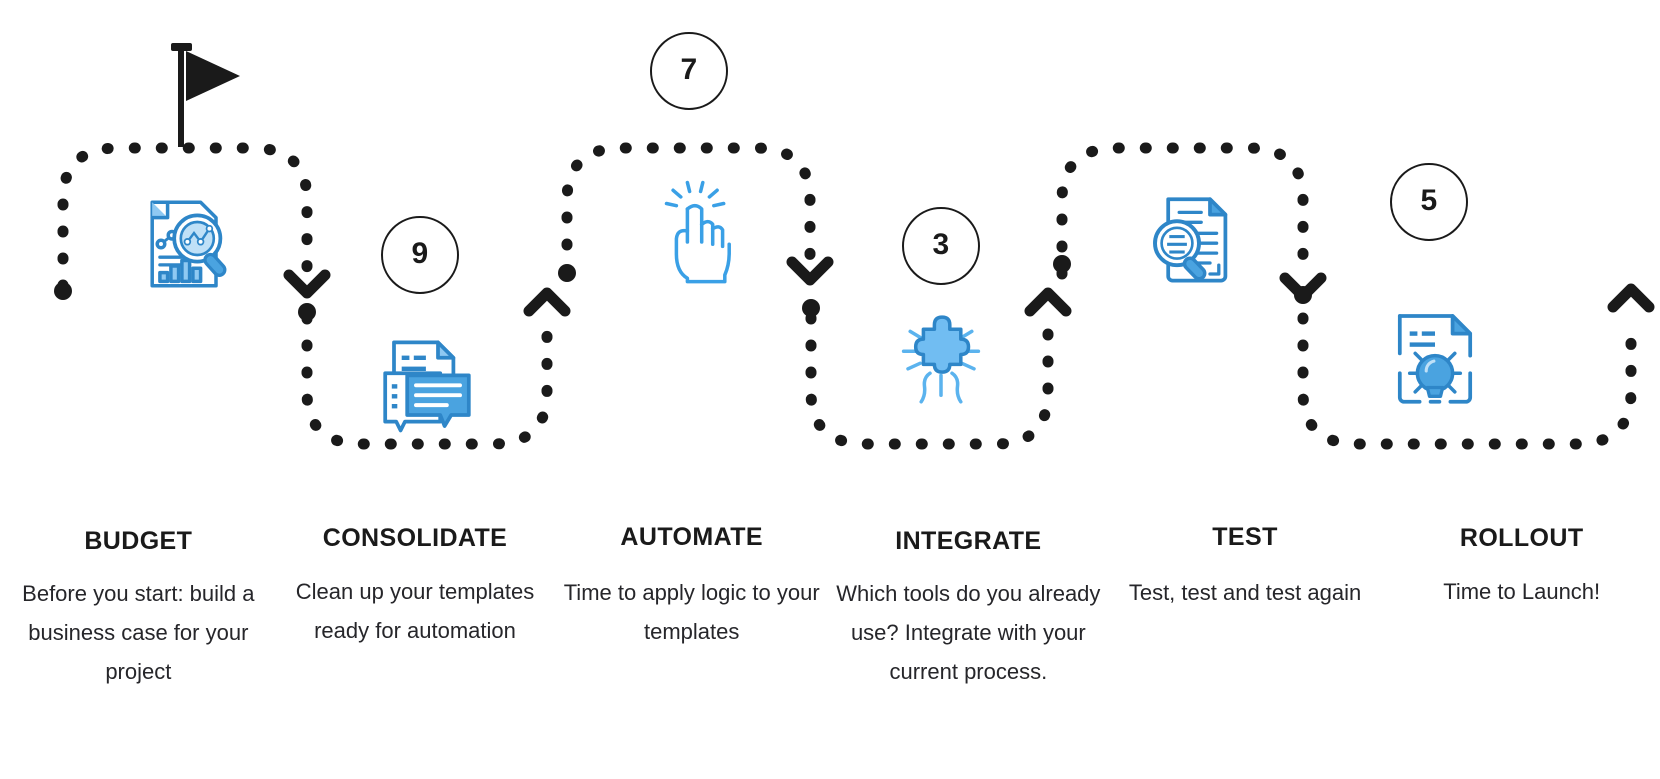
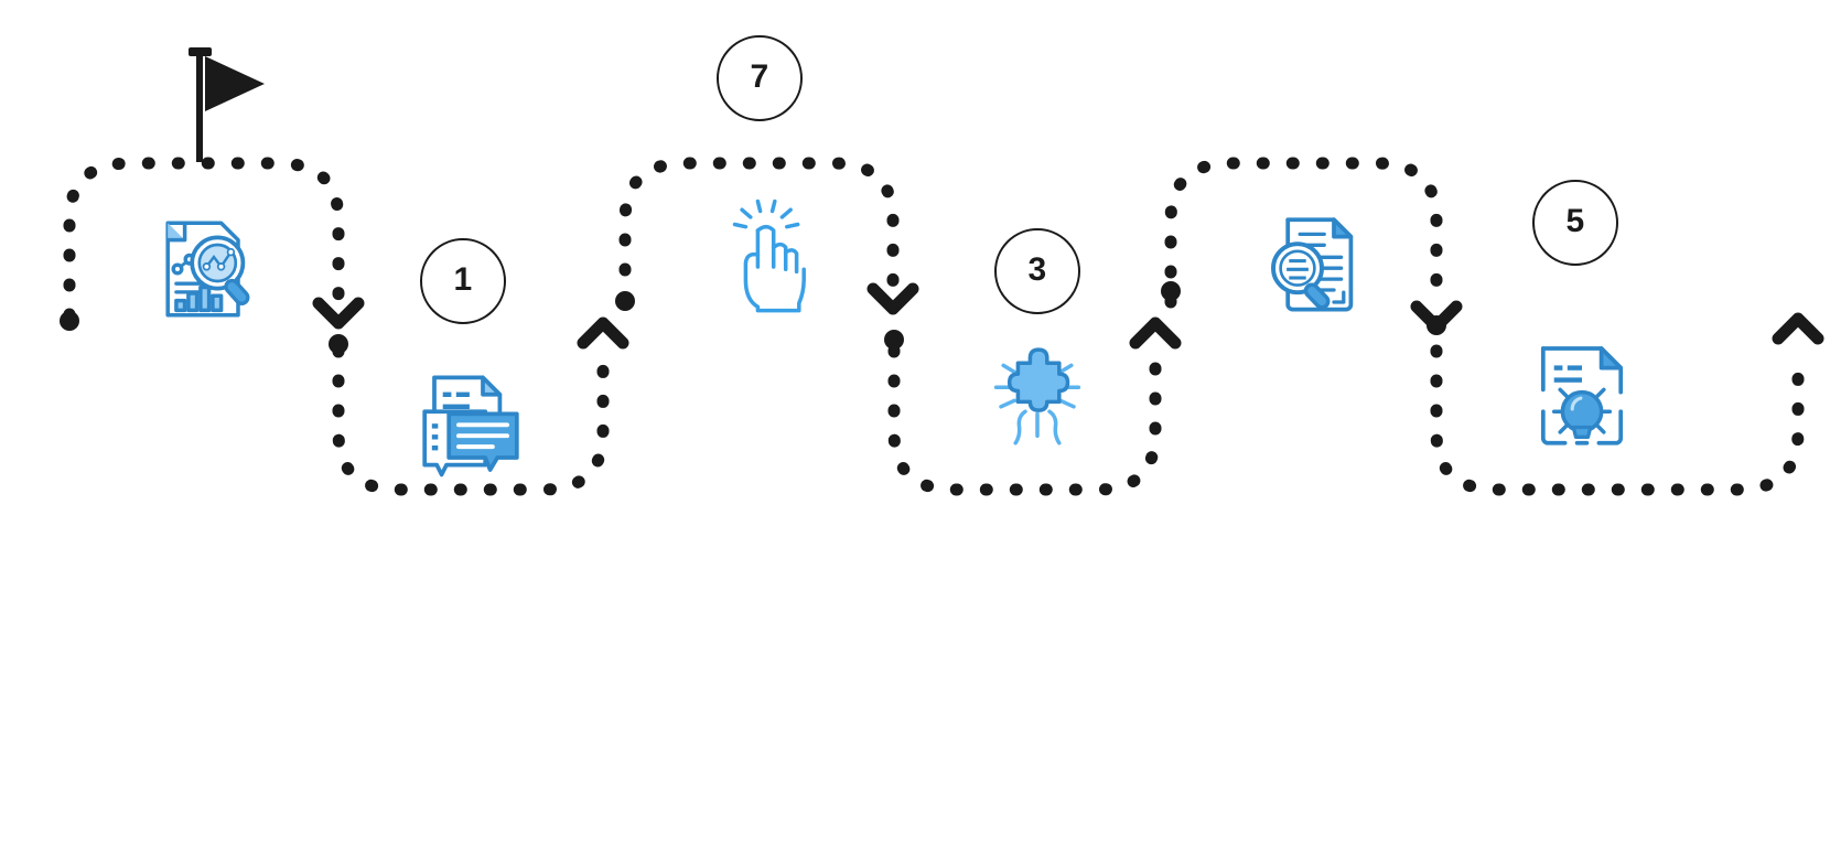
- 9
+ 1
  7
  3
  5
- BUDGET
- Before you start: build a business case for your project
- CONSOLIDATE
- Clean up your templates ready for automation
- AUTOMATE
- Time to apply logic to your templates
- INTEGRATE
- Which tools do you already use? Integrate with your current process.
- TEST
- Test, test and test again
- ROLLOUT
- Time to Launch!
